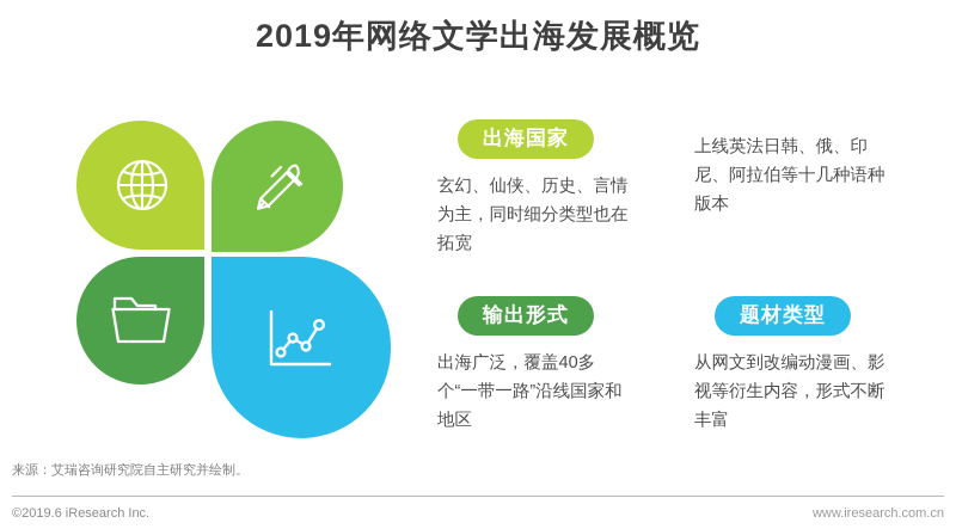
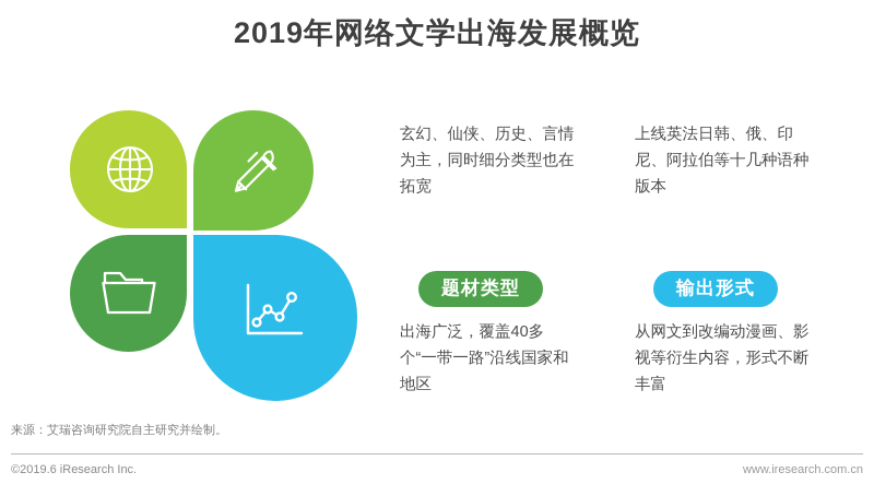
  2019年网络文学出海发展概览
- 出海国家
  玄幻、仙侠、历史、言情为主，同时细分类型也在拓宽
  上线英法日韩、俄、印尼、阿拉伯等十几种语种版本
- 输出形式
+ 题材类型
  出海广泛，覆盖40多个“一带一路”沿线国家和地区
- 题材类型
+ 输出形式
  从网文到改编动漫画、影视等衍生内容，形式不断丰富
  来源：艾瑞咨询研究院自主研究并绘制。
  ©2019.6 iResearch Inc.
  www.iresearch.com.cn
